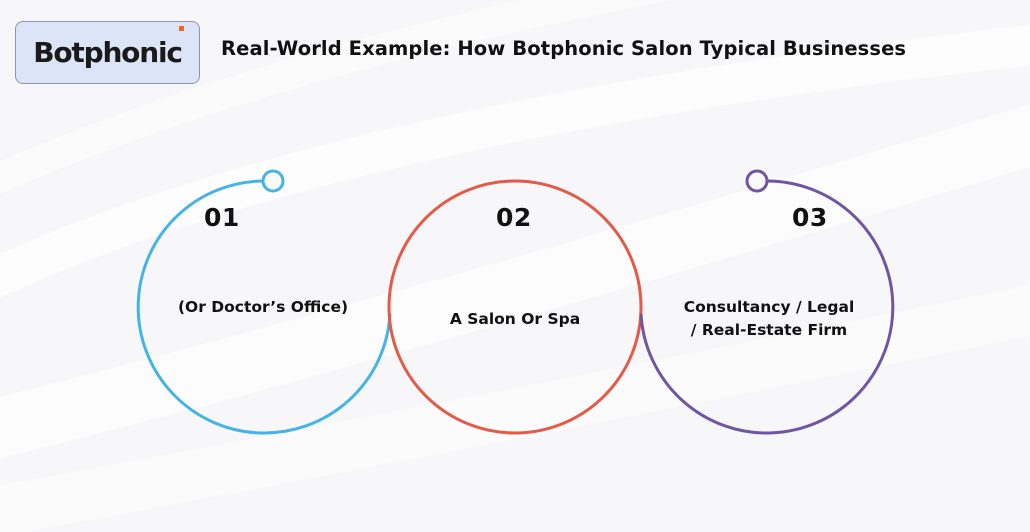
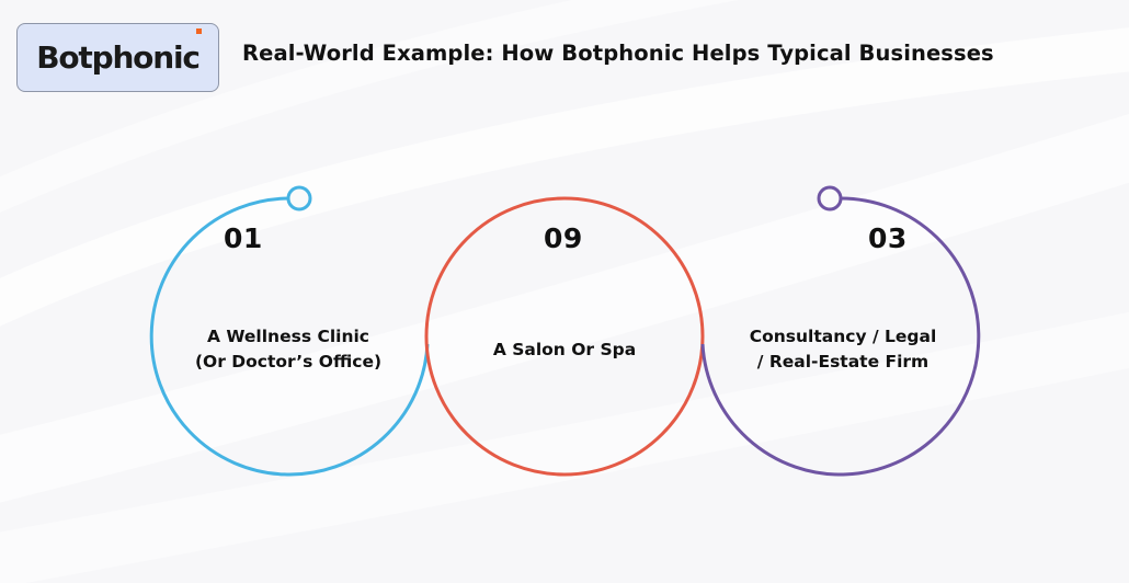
  Botphonic
- Real-World Example: How Botphonic Salon Typical Businesses
+ Real-World Example: How Botphonic Helps Typical Businesses
  01
+ A Wellness Clinic
  (Or Doctor’s Office)
- 02
+ 09
  A Salon Or Spa
  03
  Consultancy / Legal
  / Real-Estate Firm
